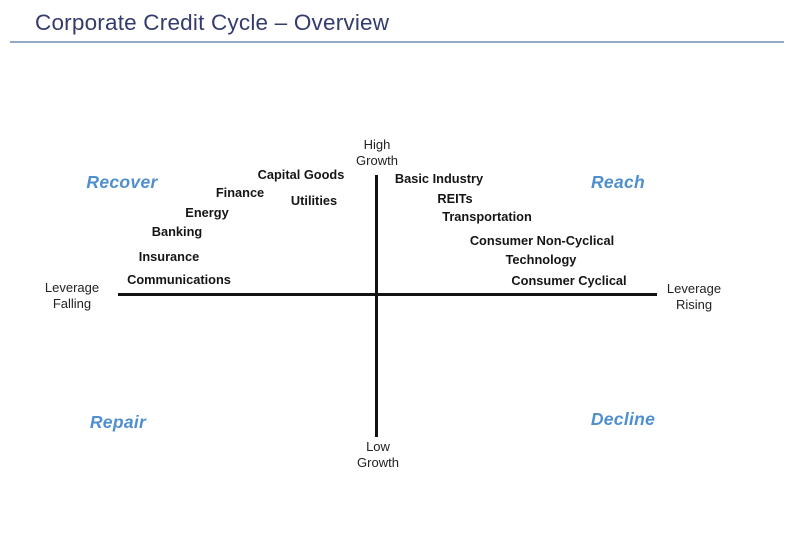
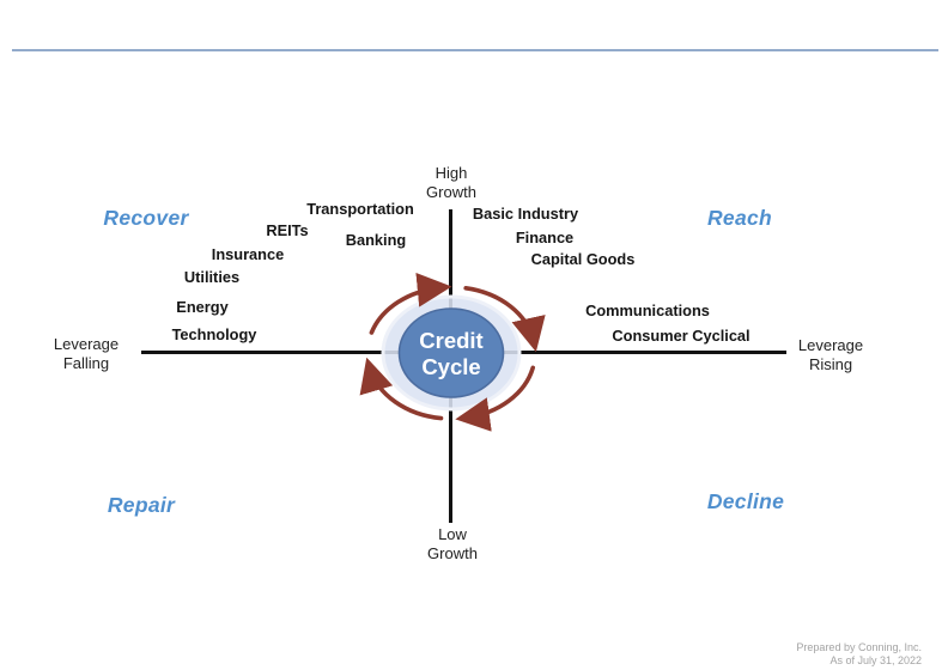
- Corporate Credit Cycle – Overview
  High
  Growth
  Low
  Growth
  Leverage
  Falling
  Leverage
  Rising
  Recover
  Reach
  Repair
  Decline
- Capital Goods
+ Transportation
- Finance
+ REITs
- Utilities
+ Banking
- Energy
+ Insurance
- Banking
+ Utilities
- Insurance
+ Energy
- Communications
+ Technology
  Basic Industry
- REITs
+ Finance
- Transportation
+ Capital Goods
- Consumer Non-Cyclical
- Technology
+ Communications
  Consumer Cyclical
+ Credit
+ Cycle
+ Prepared by Conning, Inc.
+ As of July 31, 2022
